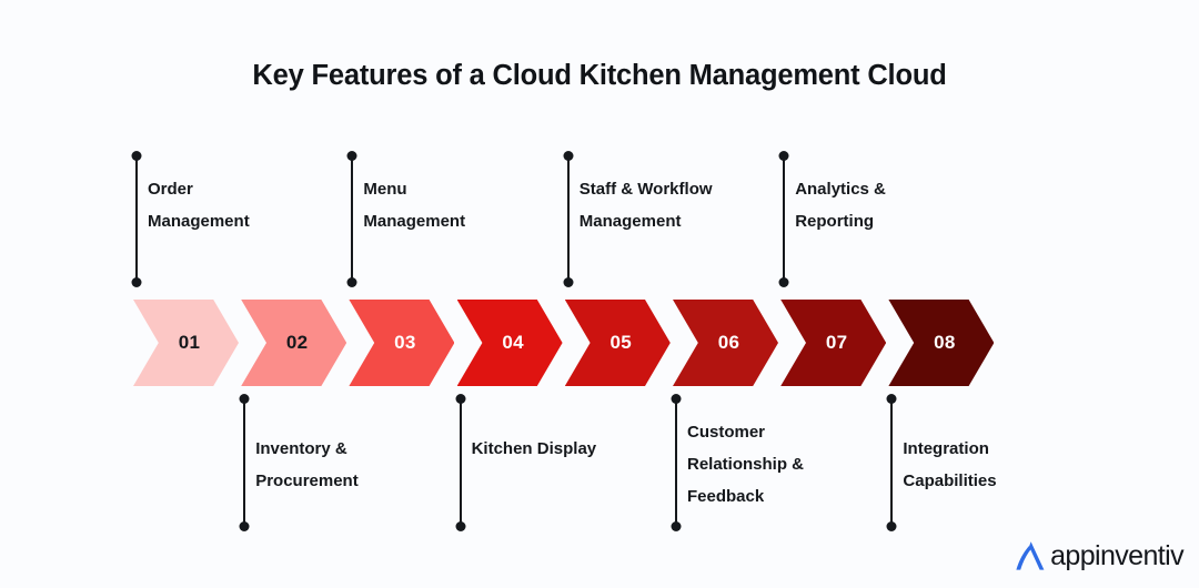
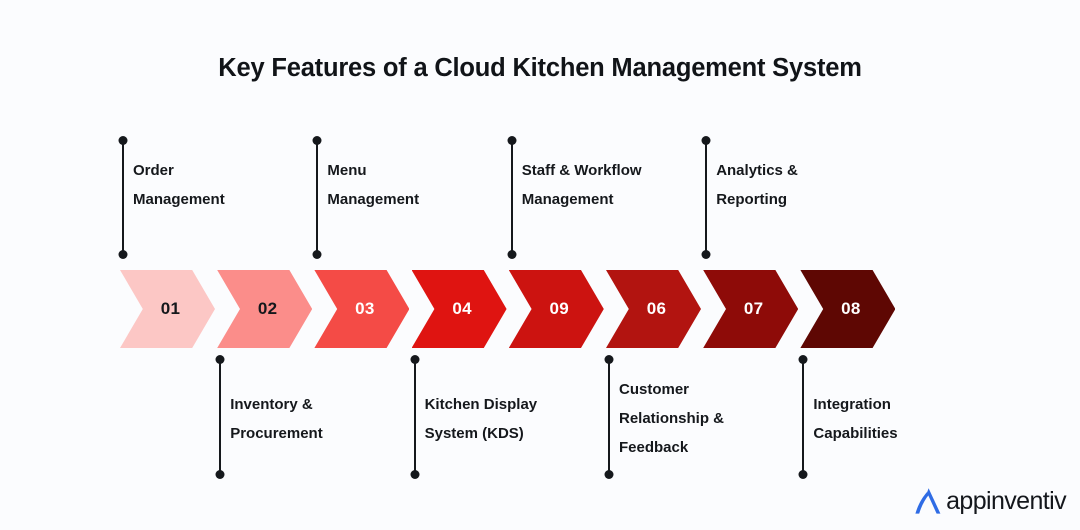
- Key Features of a Cloud Kitchen Management Cloud
+ Key Features of a Cloud Kitchen Management System
  Order
  Management
  Inventory &
  Procurement
  Menu
  Management
  Kitchen Display
+ System (KDS)
  Staff & Workflow
  Management
  Customer
  Relationship &
  Feedback
  Analytics &
  Reporting
  Integration
  Capabilities
  01
  02
  03
  04
- 05
+ 09
  06
  07
  08
  appinventiv
